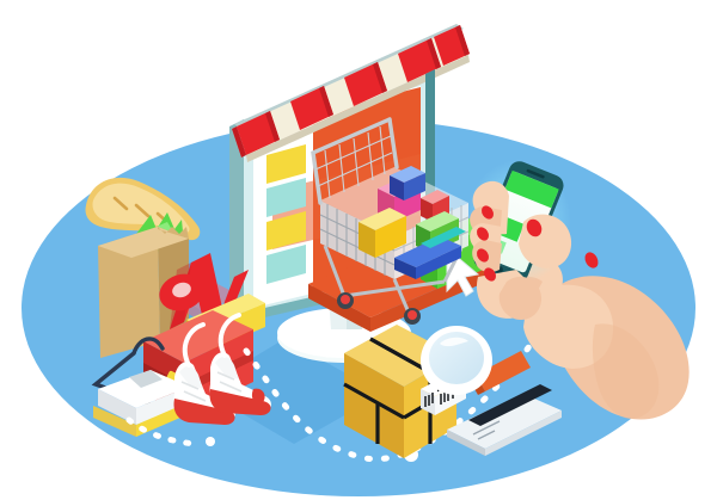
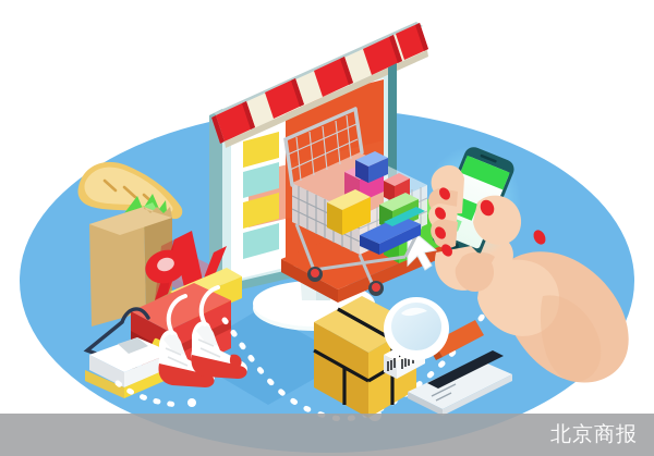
+ 北京商报
